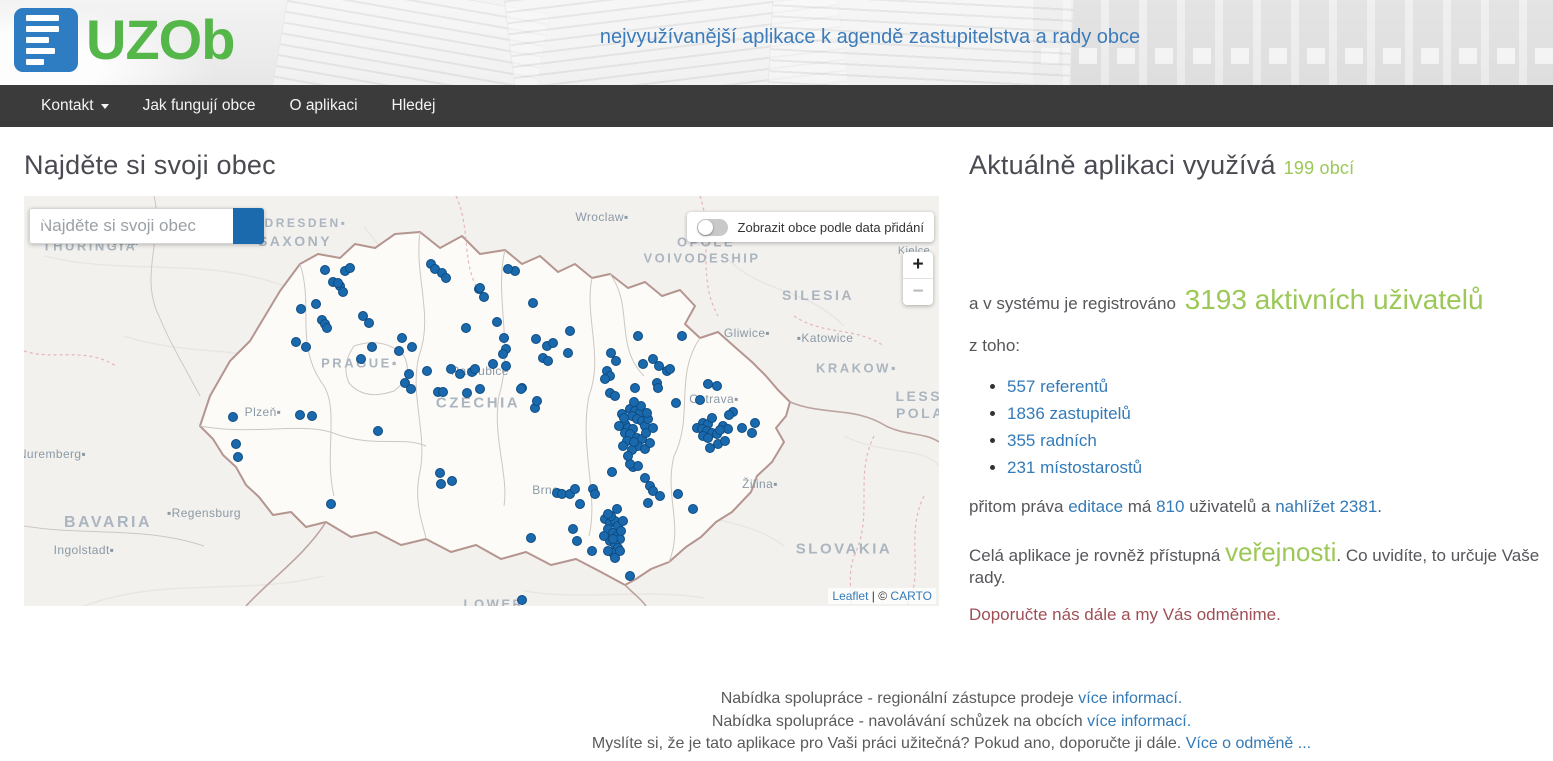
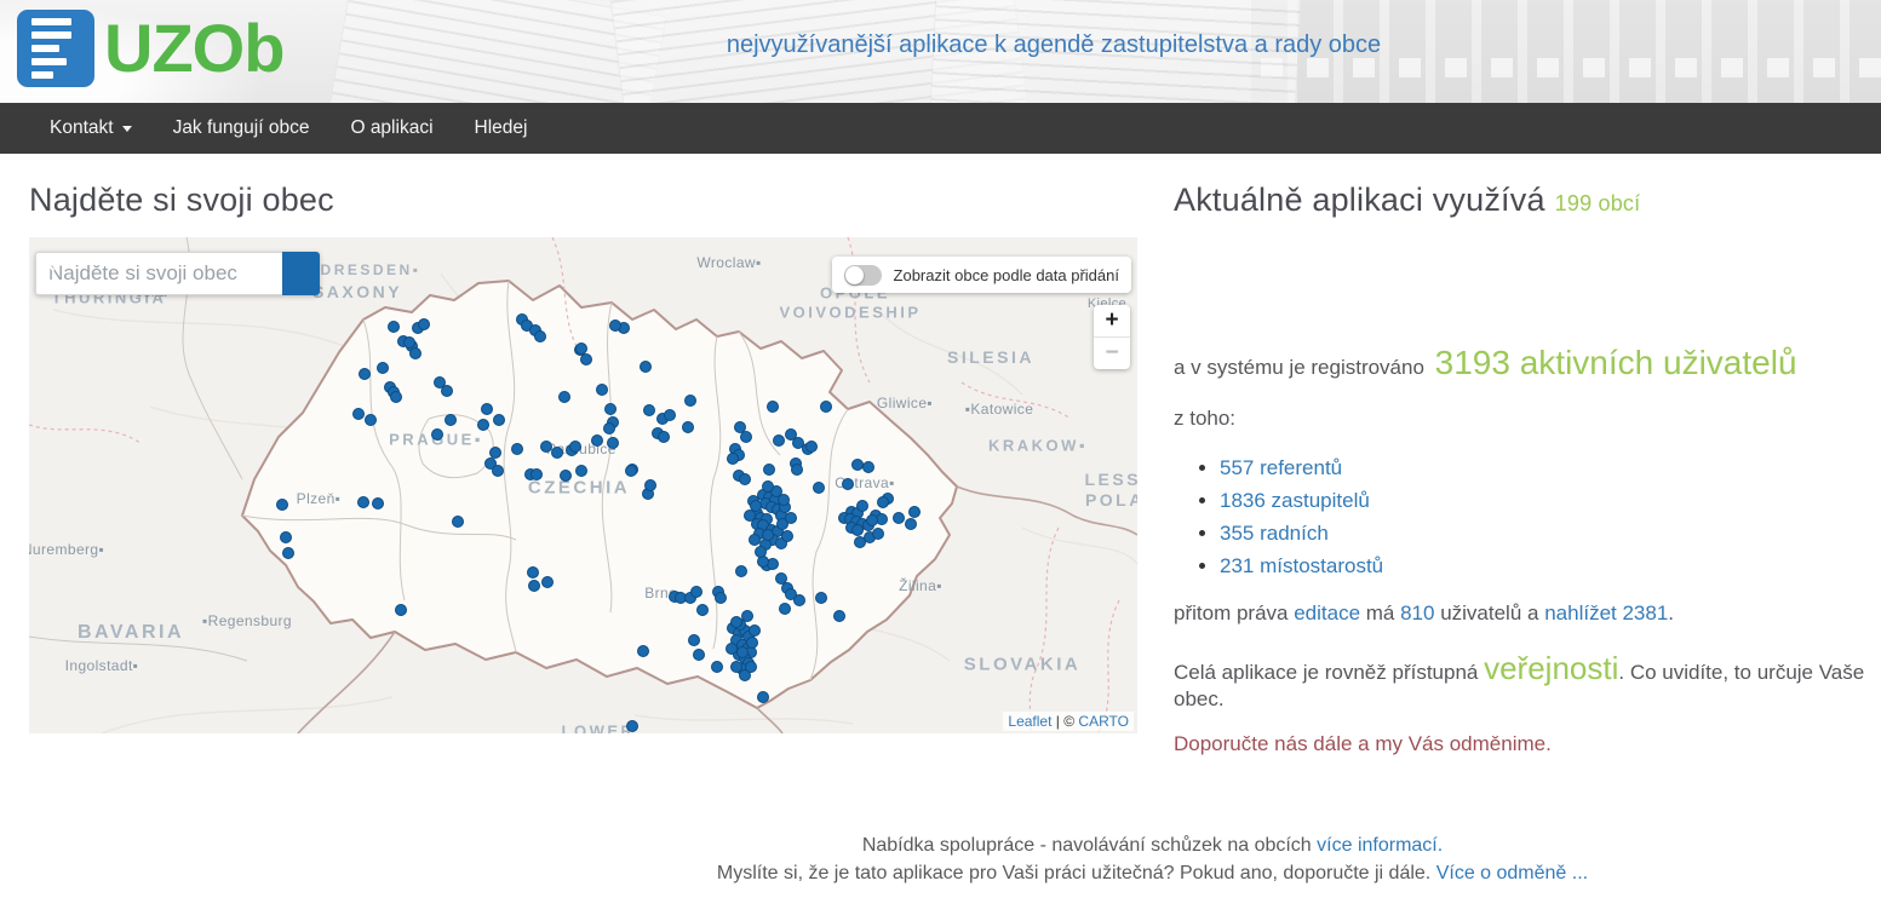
  UZOb
  nejvyužívanější aplikace k agendě zastupitelstva a rady obce
  Kontakt
  Jak fungují obce
  O aplikaci
  Hledej
  Najděte si svoji obec
  THURINGIA
  AXONY
  DRESDEN▪
  Wroclaw▪
  Kielce
  OPOLE
  VOIVODESHIP
  SILESIA
  Gliwice▪
  ▪Katowice
  KRAKOW▪
  PRAUE▪
  Plzeň▪
  CZECHIA
  trava▪
  Žilina▪
  uremberg▪
  BAVARIA
  ▪Regensburg
  Ingolstadt▪
  SLOVAKIA
  LOWE
  Najděte si svoji obec
  Zobrazit obce podle data přidání
  +
  −
  Leaflet | © CARTO
  Aktuálně aplikaci využívá 199 obcí
  a v systému je registrováno 3193 aktivních uživatelů
  z toho:
  557 referentů
  1836 zastupitelů
  355 radních
  231 místostarostů
  přitom práva editace má 810 uživatelů a nahlížet 2381.
- Celá aplikace je rovněž přístupná veřejnosti. Co uvidíte, to určuje Vaše rady.
+ Celá aplikace je rovněž přístupná veřejnosti. Co uvidíte, to určuje Vaše obec.
  Doporučte nás dále a my Vás odměnime.
- Nabídka spolupráce - regionální zástupce prodeje více informací.
  Nabídka spolupráce - navolávání schůzek na obcích více informací.
  Myslíte si, že je tato aplikace pro Vaši práci užitečná? Pokud ano, doporučte ji dále. Více o odměně ...
